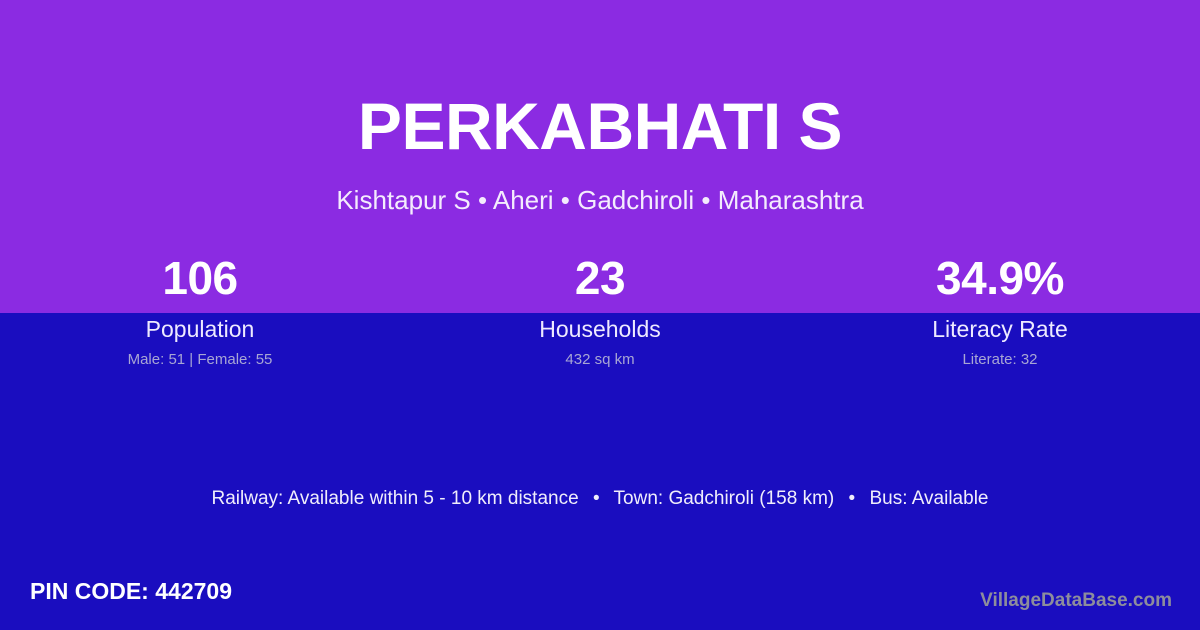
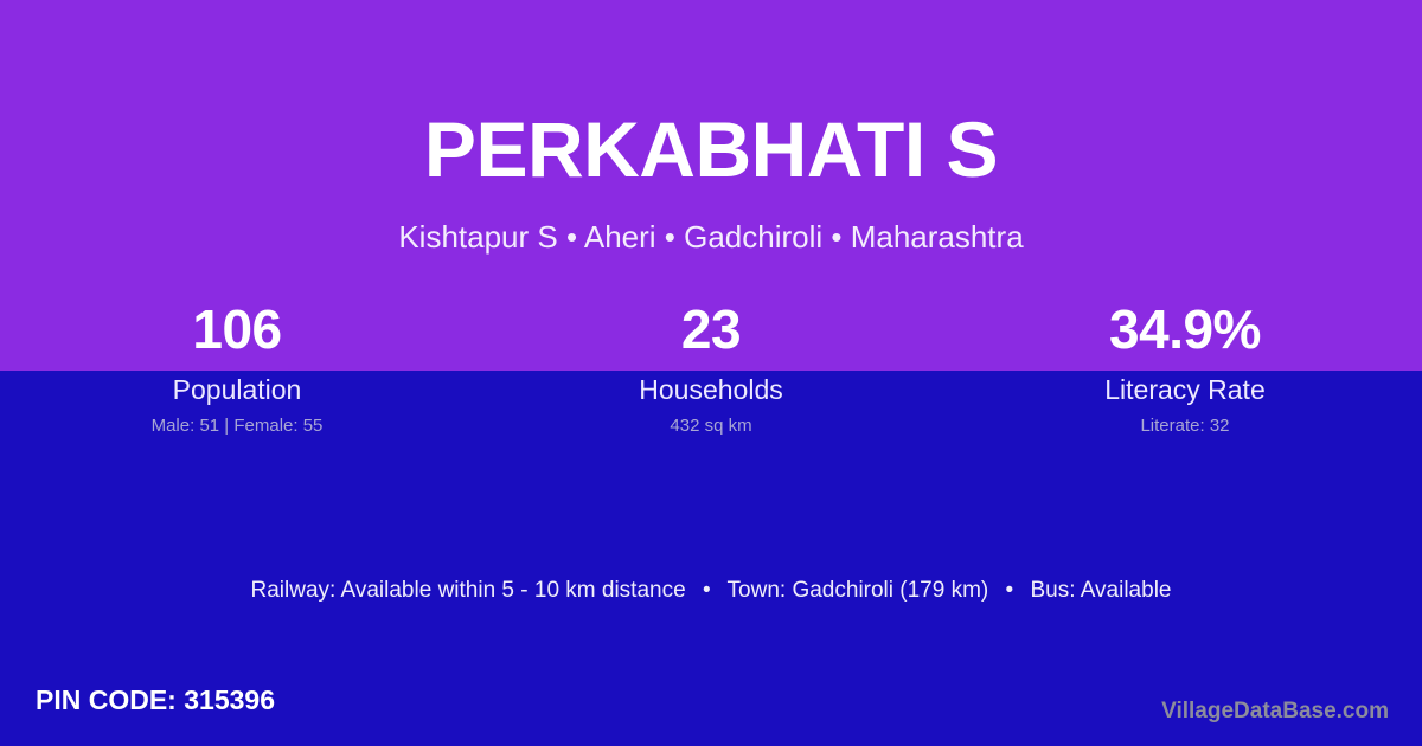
  PERKABHATI S
  Kishtapur S • Aheri • Gadchiroli • Maharashtra
  106
  Population
  Male: 51 | Female: 55
  23
  Households
  432 sq km
  34.9%
  Literacy Rate
  Literate: 32
- Railway: Available within 5 - 10 km distance • Town: Gadchiroli (158 km) • Bus: Available
+ Railway: Available within 5 - 10 km distance • Town: Gadchiroli (179 km) • Bus: Available
- PIN CODE: 442709
+ PIN CODE: 315396
  VillageDataBase.com
